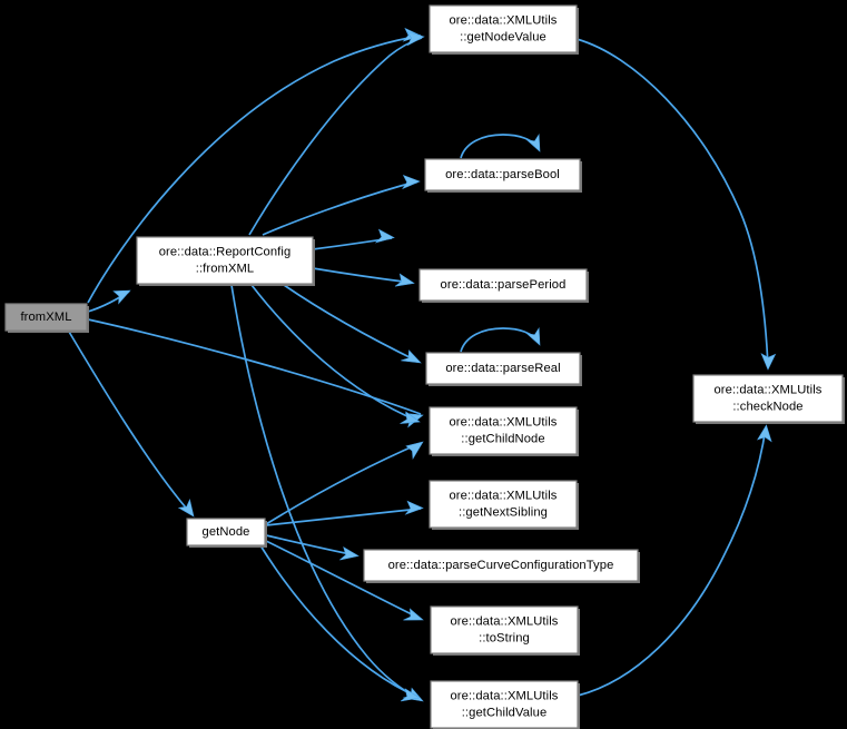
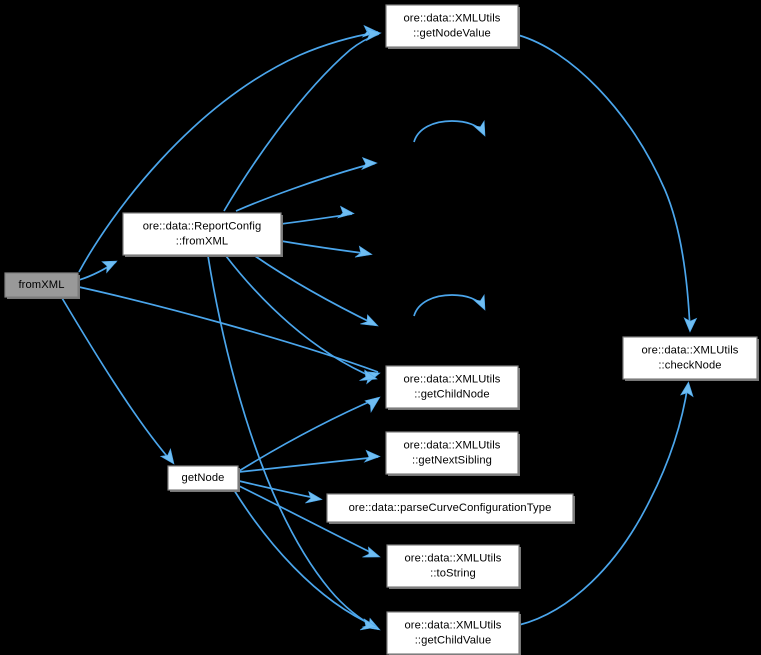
  fromXML
  ore::data::ReportConfig
  ::fromXML
  getNode
  ore::data::XMLUtils
  ::getNodeValue
- ore::data::parseBool
- ore::data::parsePeriod
- ore::data::parseReal
  ore::data::XMLUtils
  ::getChildNode
  ore::data::XMLUtils
  ::getNextSibling
  ore::data::parseCurveConfigurationType
  ore::data::XMLUtils
  ::toString
  ore::data::XMLUtils
  ::getChildValue
  ore::data::XMLUtils
  ::checkNode
